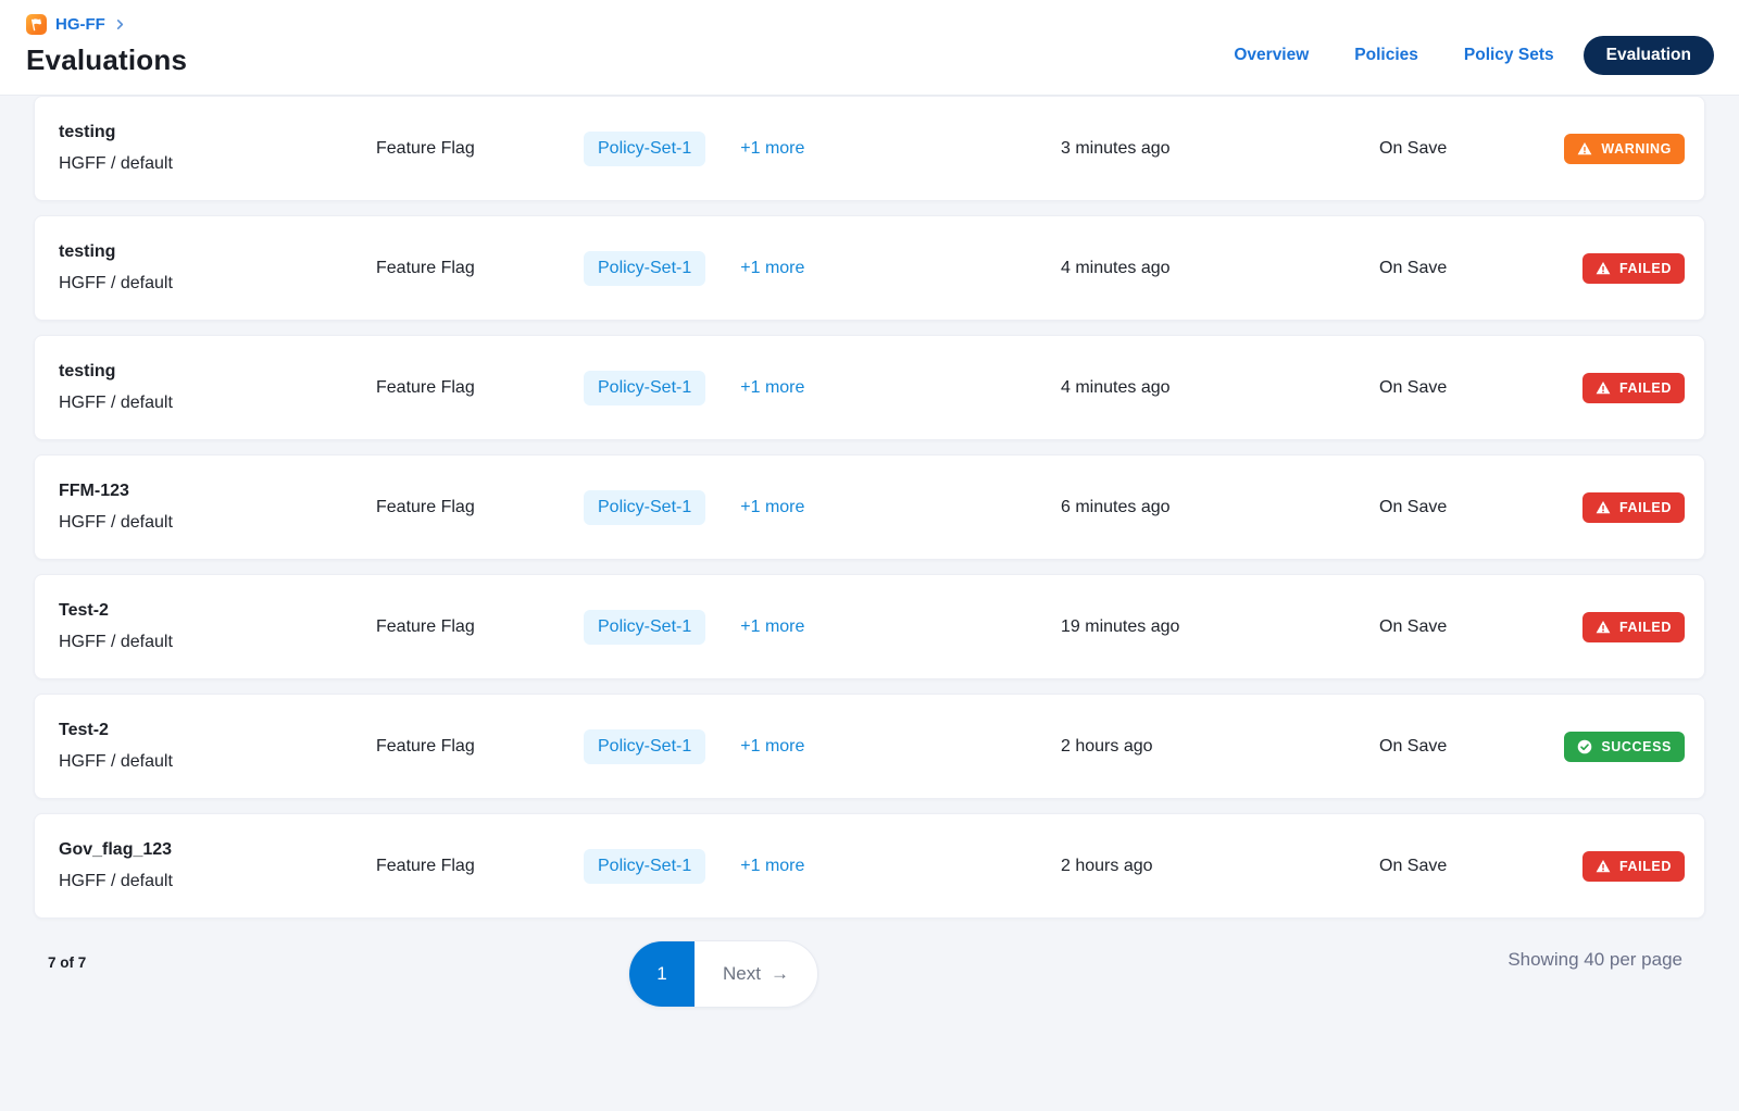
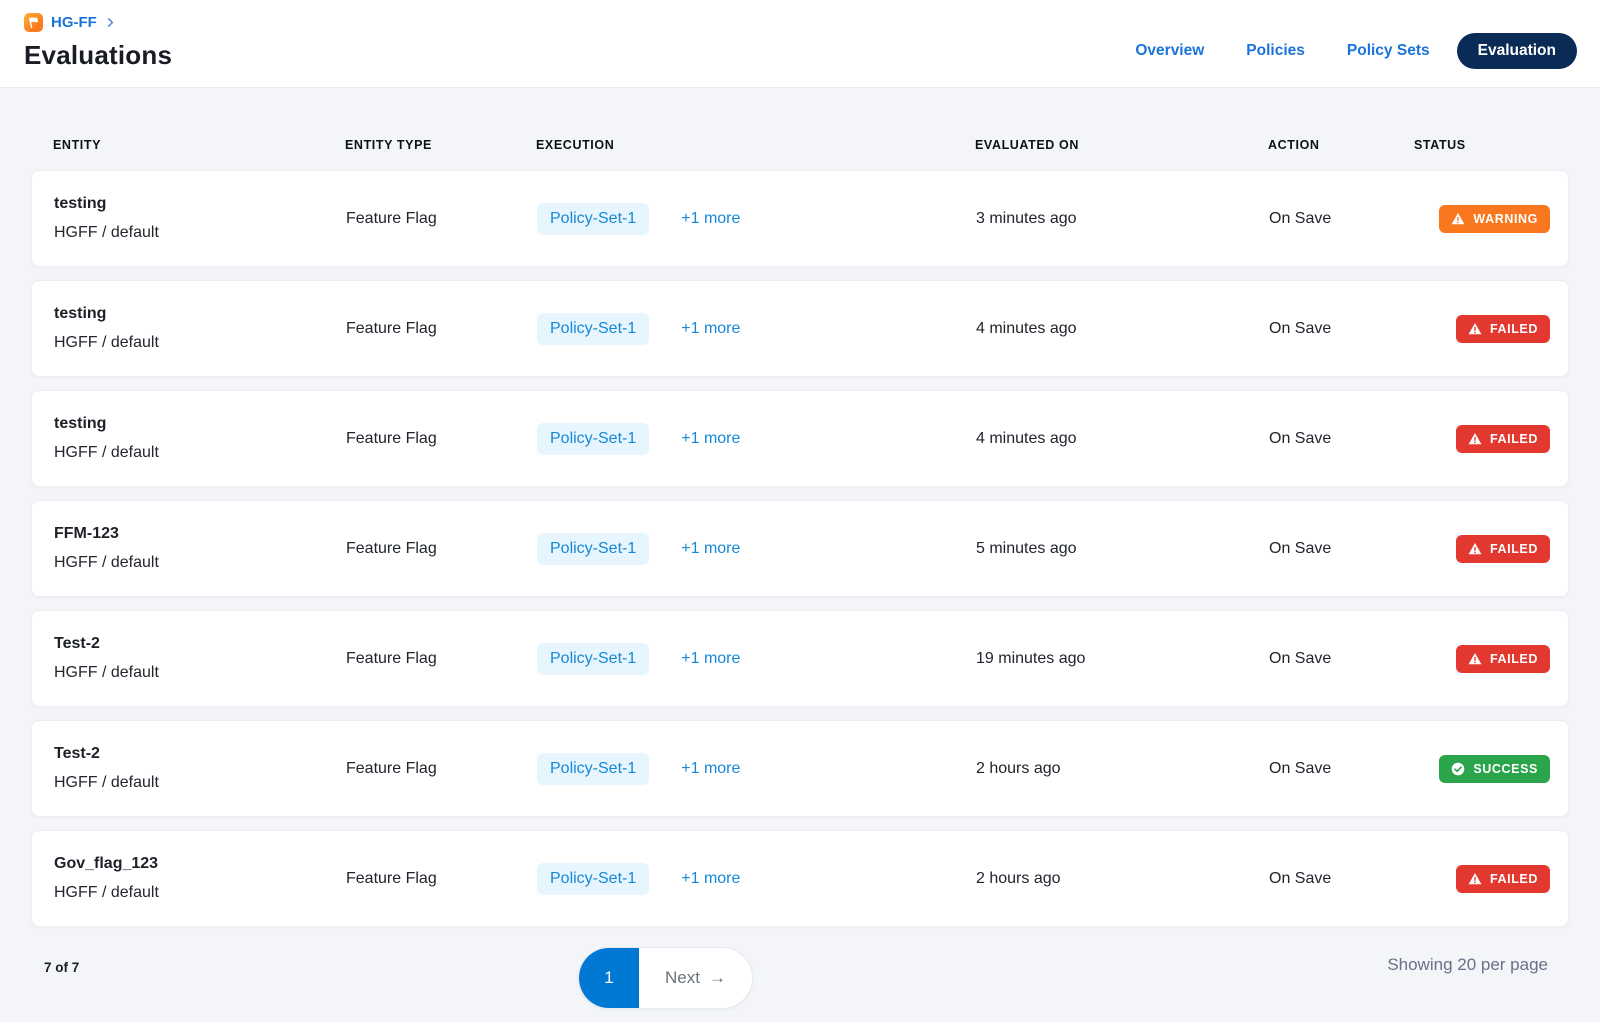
  HG-FF
  Evaluations
  Overview
  Policies
  Policy Sets
  Evaluation
+ ENTITY
+ ENTITY TYPE
+ EXECUTION
+ EVALUATED ON
+ ACTION
+ STATUS
  testing
  HGFF / default
  Feature Flag
  Policy-Set-1
  +1 more
  3 minutes ago
  On Save
  WARNING
  testing
  HGFF / default
  Feature Flag
  Policy-Set-1
  +1 more
  4 minutes ago
  On Save
  FAILED
  testing
  HGFF / default
  Feature Flag
  Policy-Set-1
  +1 more
  4 minutes ago
  On Save
  FAILED
  FFM-123
  HGFF / default
  Feature Flag
  Policy-Set-1
  +1 more
- 6 minutes ago
+ 5 minutes ago
  On Save
  FAILED
  Test-2
  HGFF / default
  Feature Flag
  Policy-Set-1
  +1 more
  19 minutes ago
  On Save
  FAILED
  Test-2
  HGFF / default
  Feature Flag
  Policy-Set-1
  +1 more
  2 hours ago
  On Save
  SUCCESS
  Gov_flag_123
  HGFF / default
  Feature Flag
  Policy-Set-1
  +1 more
  2 hours ago
  On Save
  FAILED
  7 of 7
  1
  Next
  →
- Showing 40 per page
+ Showing 20 per page
